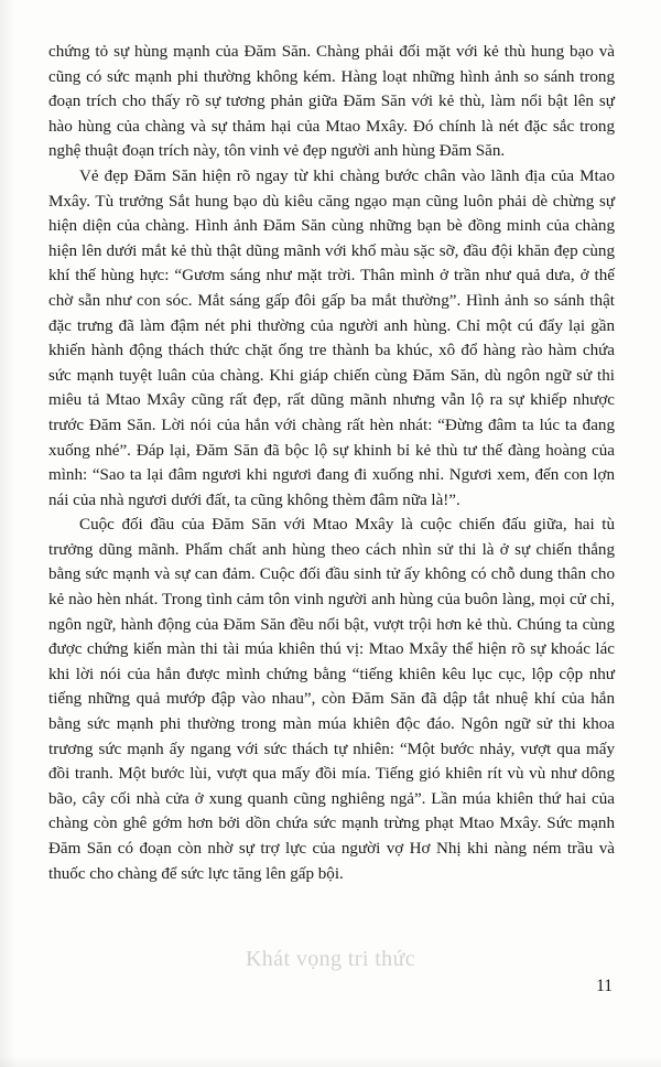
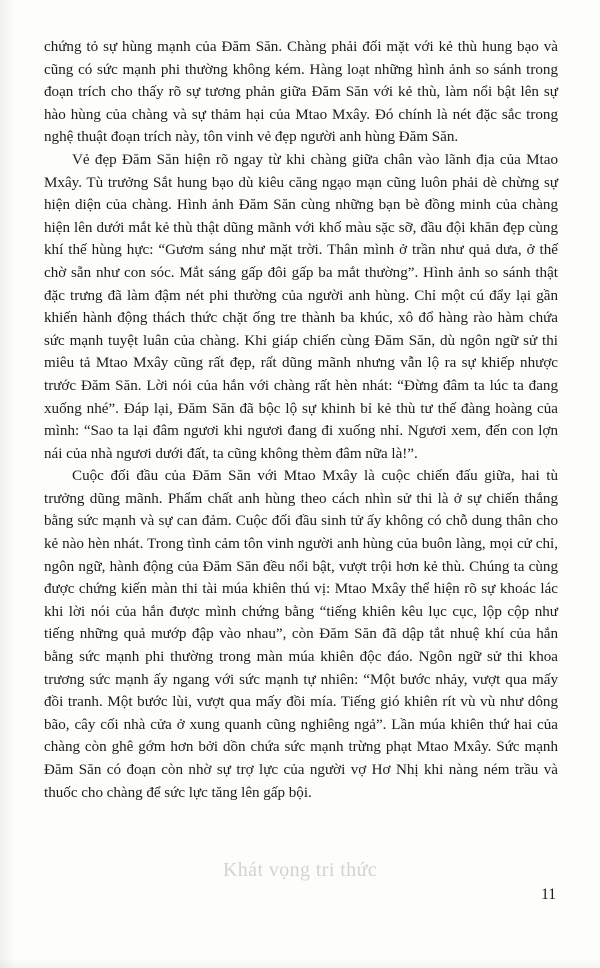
  chứng tỏ sự hùng mạnh của Đăm Săn. Chàng phải đối mặt với kẻ thù hung bạo và cũng có sức mạnh phi thường không kém. Hàng loạt những hình ảnh so sánh trong đoạn trích cho thấy rõ sự tương phản giữa Đăm Săn với kẻ thù, làm nổi bật lên sự hào hùng của chàng và sự thảm hại của Mtao Mxây. Đó chính là nét đặc sắc trong nghệ thuật đoạn trích này, tôn vinh vẻ đẹp người anh hùng Đăm Săn.
- Vẻ đẹp Đăm Săn hiện rõ ngay từ khi chàng bước chân vào lãnh địa của Mtao Mxây. Tù trưởng Sắt hung bạo dù kiêu căng ngạo mạn cũng luôn phải dè chừng sự hiện diện của chàng. Hình ảnh Đăm Săn cùng những bạn bè đồng minh của chàng hiện lên dưới mắt kẻ thù thật dũng mãnh với khố màu sặc sỡ, đầu đội khăn đẹp cùng khí thế hùng hực: “Gươm sáng như mặt trời. Thân mình ở trần như quả dưa, ở thế chờ sẵn như con sóc. Mắt sáng gấp đôi gấp ba mắt thường”. Hình ảnh so sánh thật đặc trưng đã làm đậm nét phi thường của người anh hùng. Chỉ một cú đẩy lại gần khiến hành động thách thức chặt ống tre thành ba khúc, xô đổ hàng rào hàm chứa sức mạnh tuyệt luân của chàng. Khi giáp chiến cùng Đăm Săn, dù ngôn ngữ sử thi miêu tả Mtao Mxây cũng rất đẹp, rất dũng mãnh nhưng vẫn lộ ra sự khiếp nhược trước Đăm Săn. Lời nói của hắn với chàng rất hèn nhát: “Đừng đâm ta lúc ta đang xuống nhé”. Đáp lại, Đăm Săn đã bộc lộ sự khinh bỉ kẻ thù tư thế đàng hoàng của mình: “Sao ta lại đâm ngươi khi ngươi đang đi xuống nhỉ. Ngươi xem, đến con lợn nái của nhà ngươi dưới đất, ta cũng không thèm đâm nữa là!”.
+ Vẻ đẹp Đăm Săn hiện rõ ngay từ khi chàng giữa chân vào lãnh địa của Mtao Mxây. Tù trưởng Sắt hung bạo dù kiêu căng ngạo mạn cũng luôn phải dè chừng sự hiện diện của chàng. Hình ảnh Đăm Săn cùng những bạn bè đồng minh của chàng hiện lên dưới mắt kẻ thù thật dũng mãnh với khố màu sặc sỡ, đầu đội khăn đẹp cùng khí thế hùng hực: “Gươm sáng như mặt trời. Thân mình ở trần như quả dưa, ở thế chờ sẵn như con sóc. Mắt sáng gấp đôi gấp ba mắt thường”. Hình ảnh so sánh thật đặc trưng đã làm đậm nét phi thường của người anh hùng. Chỉ một cú đẩy lại gần khiến hành động thách thức chặt ống tre thành ba khúc, xô đổ hàng rào hàm chứa sức mạnh tuyệt luân của chàng. Khi giáp chiến cùng Đăm Săn, dù ngôn ngữ sử thi miêu tả Mtao Mxây cũng rất đẹp, rất dũng mãnh nhưng vẫn lộ ra sự khiếp nhược trước Đăm Săn. Lời nói của hắn với chàng rất hèn nhát: “Đừng đâm ta lúc ta đang xuống nhé”. Đáp lại, Đăm Săn đã bộc lộ sự khinh bỉ kẻ thù tư thế đàng hoàng của mình: “Sao ta lại đâm ngươi khi ngươi đang đi xuống nhỉ. Ngươi xem, đến con lợn nái của nhà ngươi dưới đất, ta cũng không thèm đâm nữa là!”.
- Cuộc đối đầu của Đăm Săn với Mtao Mxây là cuộc chiến đấu giữa, hai tù trưởng dũng mãnh. Phẩm chất anh hùng theo cách nhìn sử thi là ở sự chiến thắng bằng sức mạnh và sự can đảm. Cuộc đối đầu sinh tử ấy không có chỗ dung thân cho kẻ nào hèn nhát. Trong tình cảm tôn vinh người anh hùng của buôn làng, mọi cử chỉ, ngôn ngữ, hành động của Đăm Săn đều nổi bật, vượt trội hơn kẻ thù. Chúng ta cùng được chứng kiến màn thi tài múa khiên thú vị: Mtao Mxây thể hiện rõ sự khoác lác khi lời nói của hắn được mình chứng bằng “tiếng khiên kêu lục cục, lộp cộp như tiếng những quả mướp đập vào nhau”, còn Đăm Săn đã dập tắt nhuệ khí của hắn bằng sức mạnh phi thường trong màn múa khiên độc đáo. Ngôn ngữ sử thi khoa trương sức mạnh ấy ngang với sức thách tự nhiên: “Một bước nhảy, vượt qua mấy đồi tranh. Một bước lùi, vượt qua mấy đồi mía. Tiếng gió khiên rít vù vù như dông bão, cây cối nhà cửa ở xung quanh cũng nghiêng ngả”. Lần múa khiên thứ hai của chàng còn ghê gớm hơn bởi dồn chứa sức mạnh trừng phạt Mtao Mxây. Sức mạnh Đăm Săn có đoạn còn nhờ sự trợ lực của người vợ Hơ Nhị khi nàng ném trầu và thuốc cho chàng để sức lực tăng lên gấp bội.
+ Cuộc đối đầu của Đăm Săn với Mtao Mxây là cuộc chiến đấu giữa, hai tù trưởng dũng mãnh. Phẩm chất anh hùng theo cách nhìn sử thi là ở sự chiến thắng bằng sức mạnh và sự can đảm. Cuộc đối đầu sinh tử ấy không có chỗ dung thân cho kẻ nào hèn nhát. Trong tình cảm tôn vinh người anh hùng của buôn làng, mọi cử chỉ, ngôn ngữ, hành động của Đăm Săn đều nổi bật, vượt trội hơn kẻ thù. Chúng ta cùng được chứng kiến màn thi tài múa khiên thú vị: Mtao Mxây thể hiện rõ sự khoác lác khi lời nói của hắn được mình chứng bằng “tiếng khiên kêu lục cục, lộp cộp như tiếng những quả mướp đập vào nhau”, còn Đăm Săn đã dập tắt nhuệ khí của hắn bằng sức mạnh phi thường trong màn múa khiên độc đáo. Ngôn ngữ sử thi khoa trương sức mạnh ấy ngang với sức mạnh tự nhiên: “Một bước nhảy, vượt qua mấy đồi tranh. Một bước lùi, vượt qua mấy đồi mía. Tiếng gió khiên rít vù vù như dông bão, cây cối nhà cửa ở xung quanh cũng nghiêng ngả”. Lần múa khiên thứ hai của chàng còn ghê gớm hơn bởi dồn chứa sức mạnh trừng phạt Mtao Mxây. Sức mạnh Đăm Săn có đoạn còn nhờ sự trợ lực của người vợ Hơ Nhị khi nàng ném trầu và thuốc cho chàng để sức lực tăng lên gấp bội.
  Khát vọng tri thức
  11
